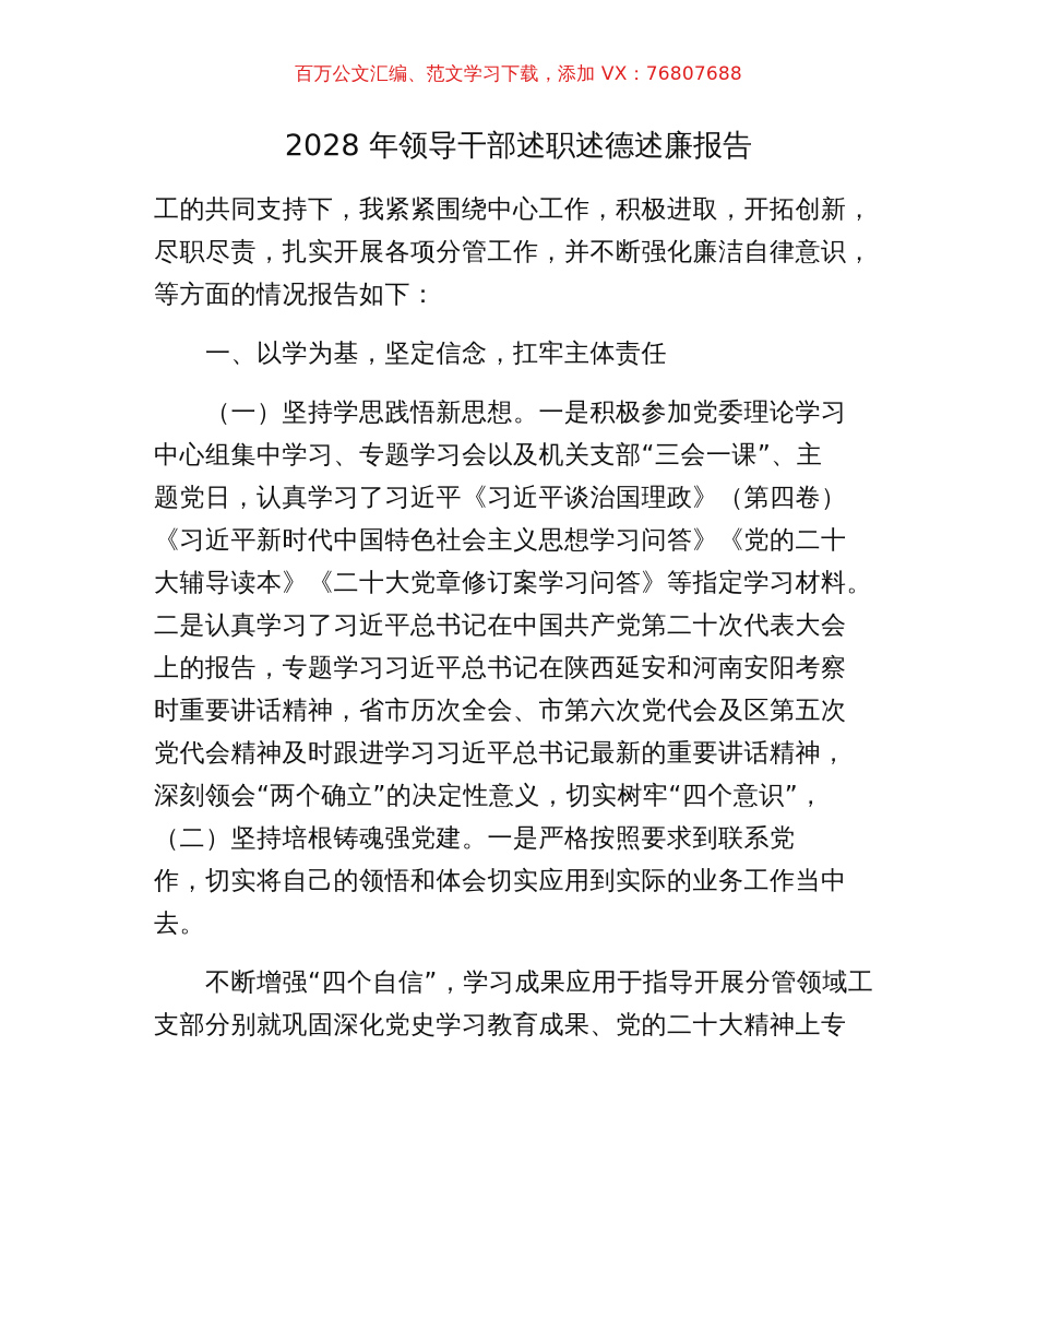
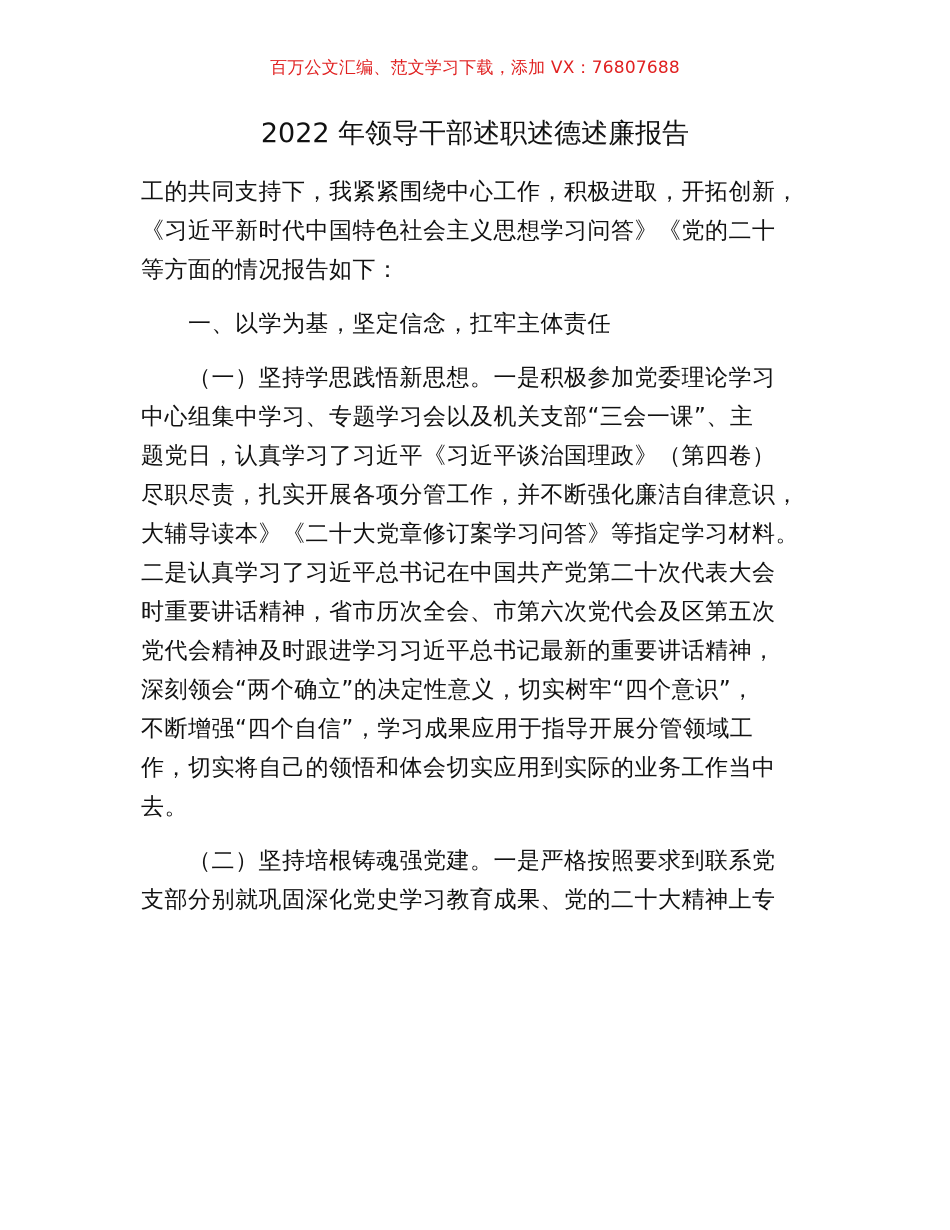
  百万公文汇编、范文学习下载，添加 VX：76807688
- 2028 年领导干部述职述德述廉报告
+ 2022 年领导干部述职述德述廉报告
  工的共同支持下，我紧紧围绕中心工作，积极进取，开拓创新，
- 尽职尽责，扎实开展各项分管工作，并不断强化廉洁自律意识，
+ 《习近平新时代中国特色社会主义思想学习问答》《党的二十
  等方面的情况报告如下：
  一、以学为基，坚定信念，扛牢主体责任
  （一）坚持学思践悟新思想。一是积极参加党委理论学习
  中心组集中学习、专题学习会以及机关支部“三会一课”、主
  题党日，认真学习了习近平《习近平谈治国理政》（第四卷）
- 《习近平新时代中国特色社会主义思想学习问答》《党的二十
+ 尽职尽责，扎实开展各项分管工作，并不断强化廉洁自律意识，
  大辅导读本》《二十大党章修订案学习问答》等指定学习材料。
  二是认真学习了习近平总书记在中国共产党第二十次代表大会
- 上的报告，专题学习习近平总书记在陕西延安和河南安阳考察
  时重要讲话精神，省市历次全会、市第六次党代会及区第五次
  党代会精神及时跟进学习习近平总书记最新的重要讲话精神，
  深刻领会“两个确立”的决定性意义，切实树牢“四个意识”，
- （二）坚持培根铸魂强党建。一是严格按照要求到联系党
+ 不断增强“四个自信”，学习成果应用于指导开展分管领域工
  作，切实将自己的领悟和体会切实应用到实际的业务工作当中
  去。
- 不断增强“四个自信”，学习成果应用于指导开展分管领域工
+ （二）坚持培根铸魂强党建。一是严格按照要求到联系党
  支部分别就巩固深化党史学习教育成果、党的二十大精神上专
